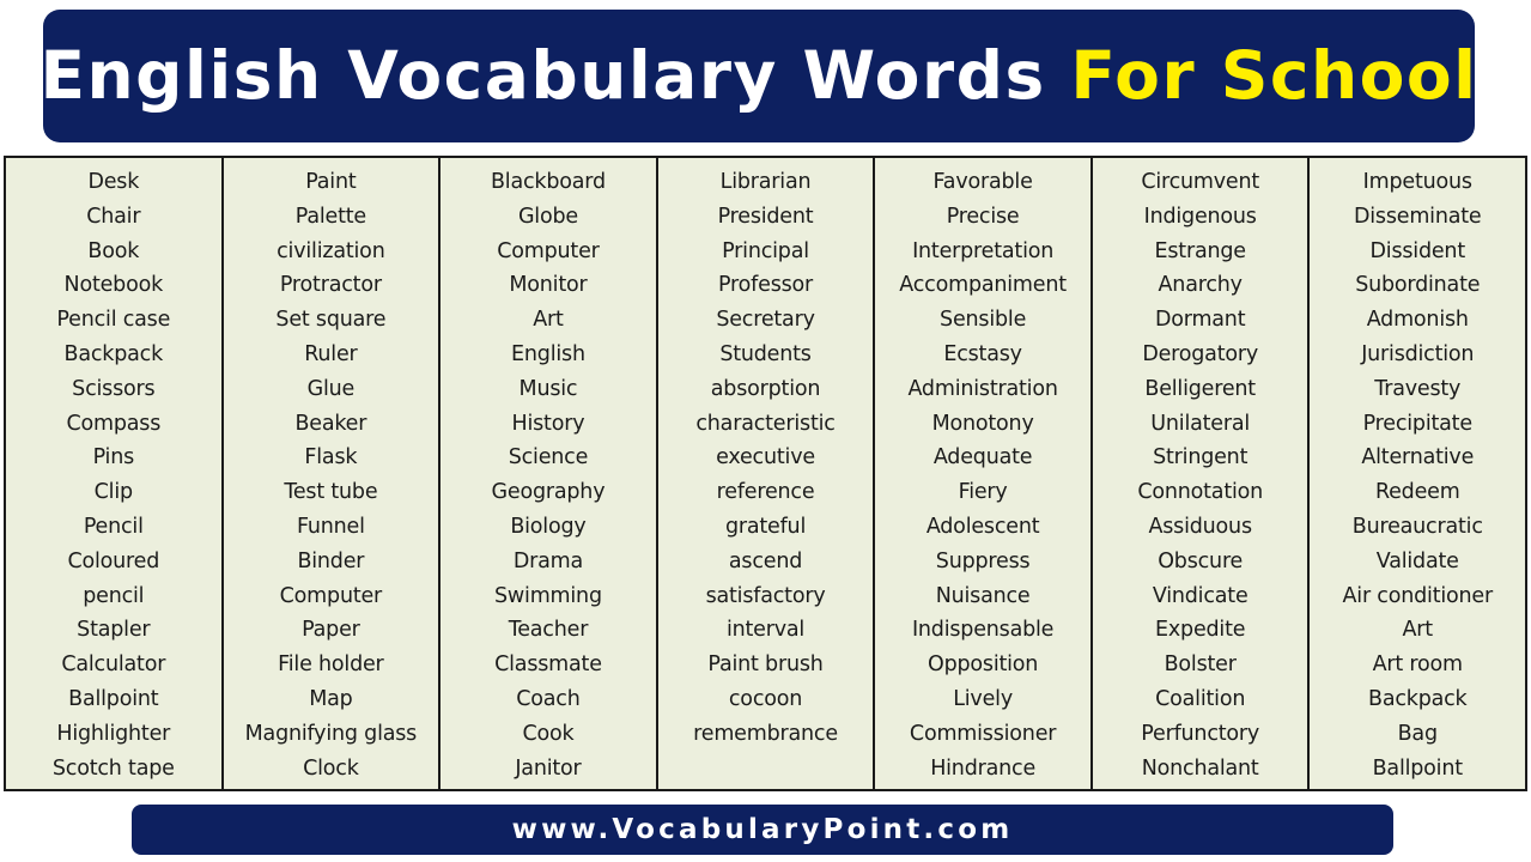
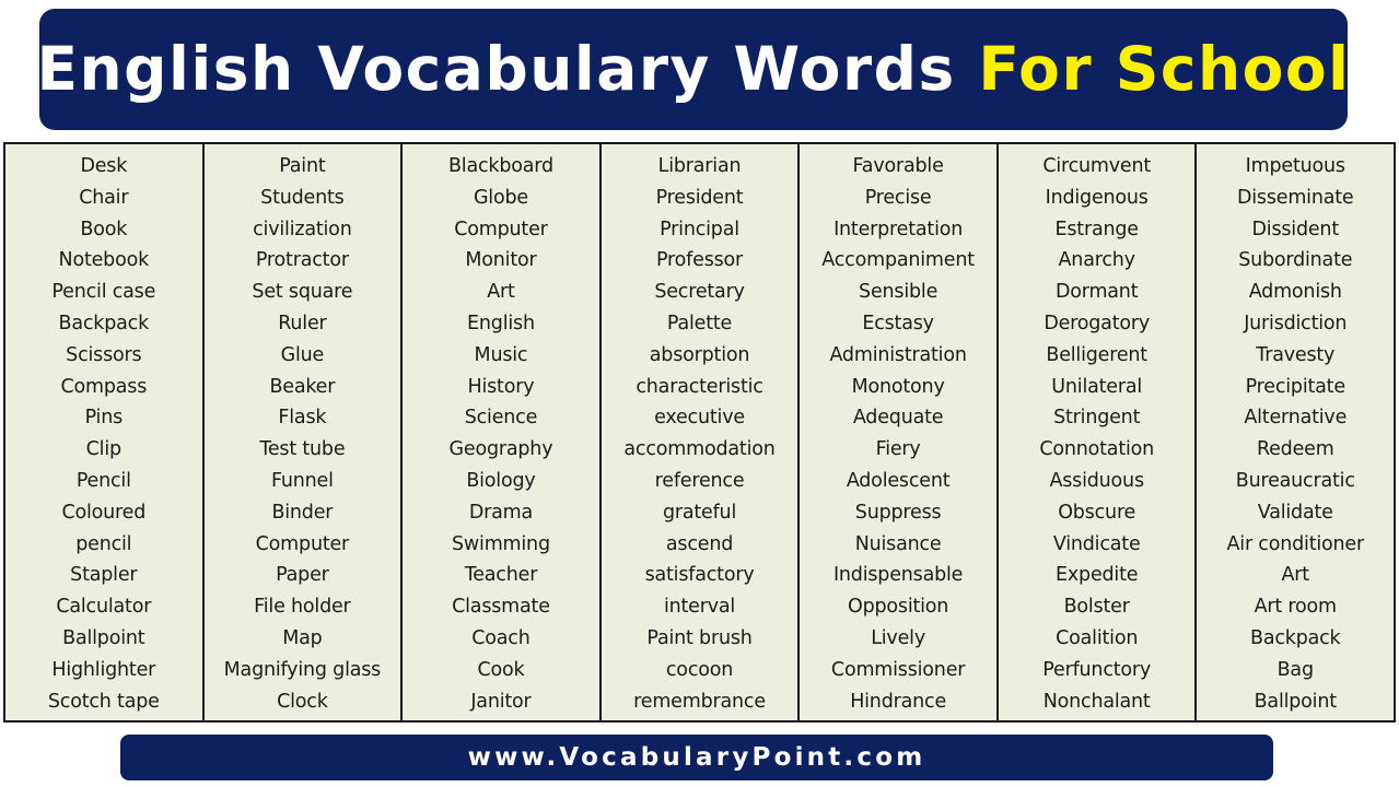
  English Vocabulary Words For School
  Desk
  Chair
  Book
  Notebook
  Pencil case
  Backpack
  Scissors
  Compass
  Pins
  Clip
  Pencil
  Coloured
  pencil
  Stapler
  Calculator
  Ballpoint
  Highlighter
  Scotch tape
  Paint
- Palette
+ Students
  civilization
  Protractor
  Set square
  Ruler
  Glue
  Beaker
  Flask
  Test tube
  Funnel
  Binder
  Computer
  Paper
  File holder
  Map
  Magnifying glass
  Clock
  Blackboard
  Globe
  Computer
  Monitor
  Art
  English
  Music
  History
  Science
  Geography
  Biology
  Drama
  Swimming
  Teacher
  Classmate
  Coach
  Cook
  Janitor
  Librarian
  President
  Principal
  Professor
  Secretary
- Students
+ Palette
  absorption
  characteristic
  executive
+ accommodation
  reference
  grateful
  ascend
  satisfactory
  interval
  Paint brush
  cocoon
  remembrance
  Favorable
  Precise
  Interpretation
  Accompaniment
  Sensible
  Ecstasy
  Administration
  Monotony
  Adequate
  Fiery
  Adolescent
  Suppress
  Nuisance
  Indispensable
  Opposition
  Lively
  Commissioner
  Hindrance
  Circumvent
  Indigenous
  Estrange
  Anarchy
  Dormant
  Derogatory
  Belligerent
  Unilateral
  Stringent
  Connotation
  Assiduous
  Obscure
  Vindicate
  Expedite
  Bolster
  Coalition
  Perfunctory
  Nonchalant
  Impetuous
  Disseminate
  Dissident
  Subordinate
  Admonish
  Jurisdiction
  Travesty
  Precipitate
  Alternative
  Redeem
  Bureaucratic
  Validate
  Air conditioner
  Art
  Art room
  Backpack
  Bag
  Ballpoint
  www.VocabularyPoint.com
